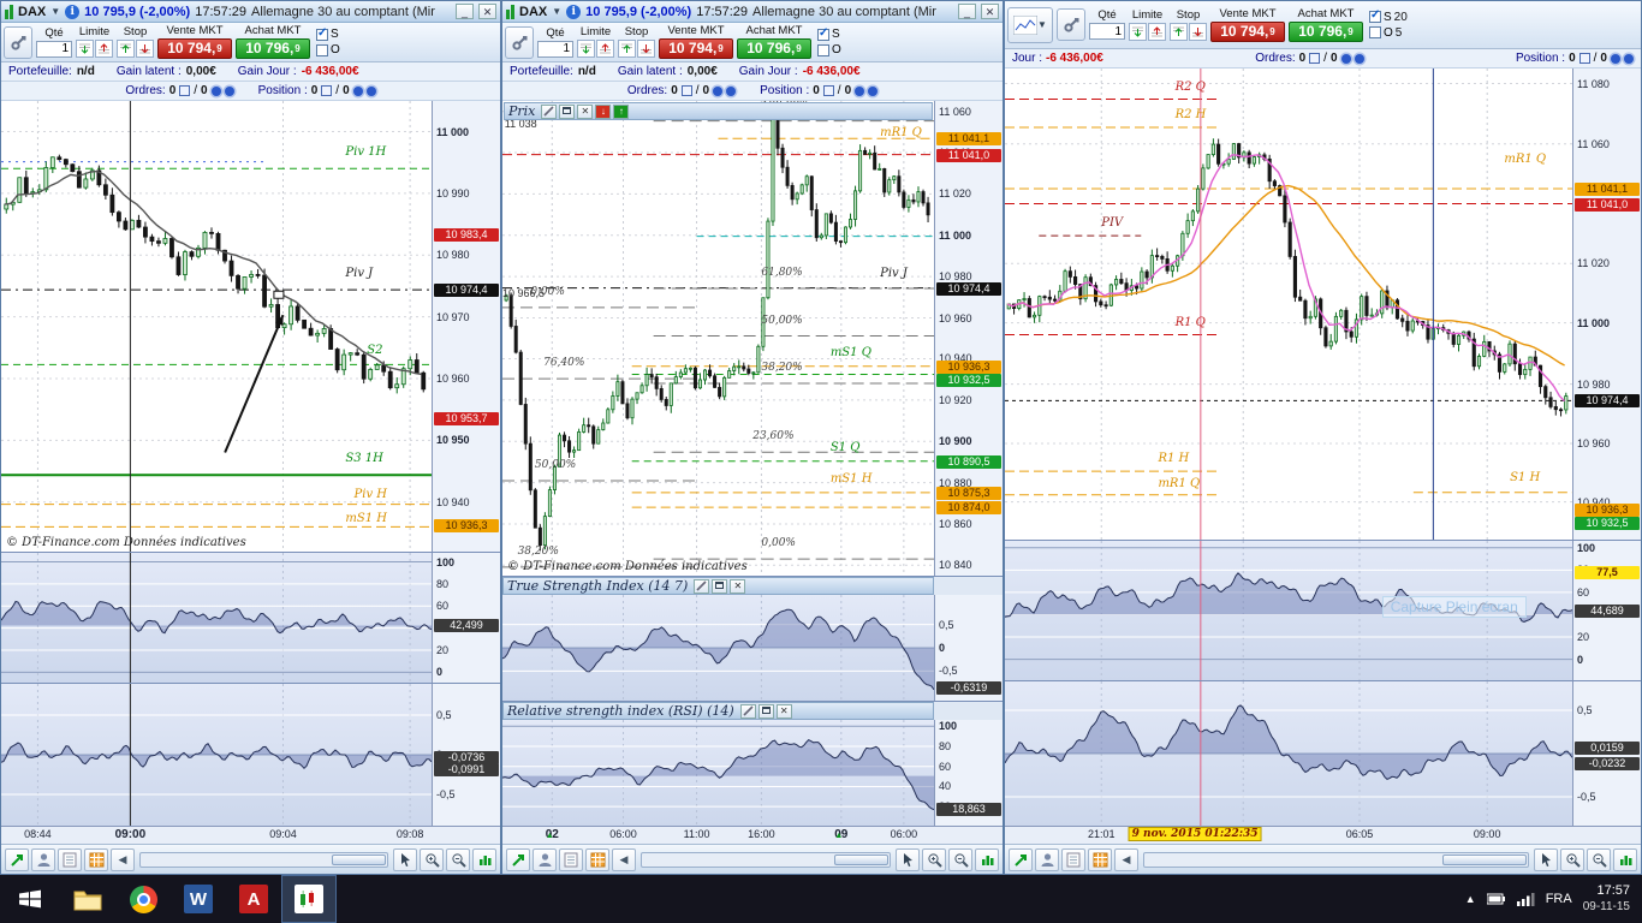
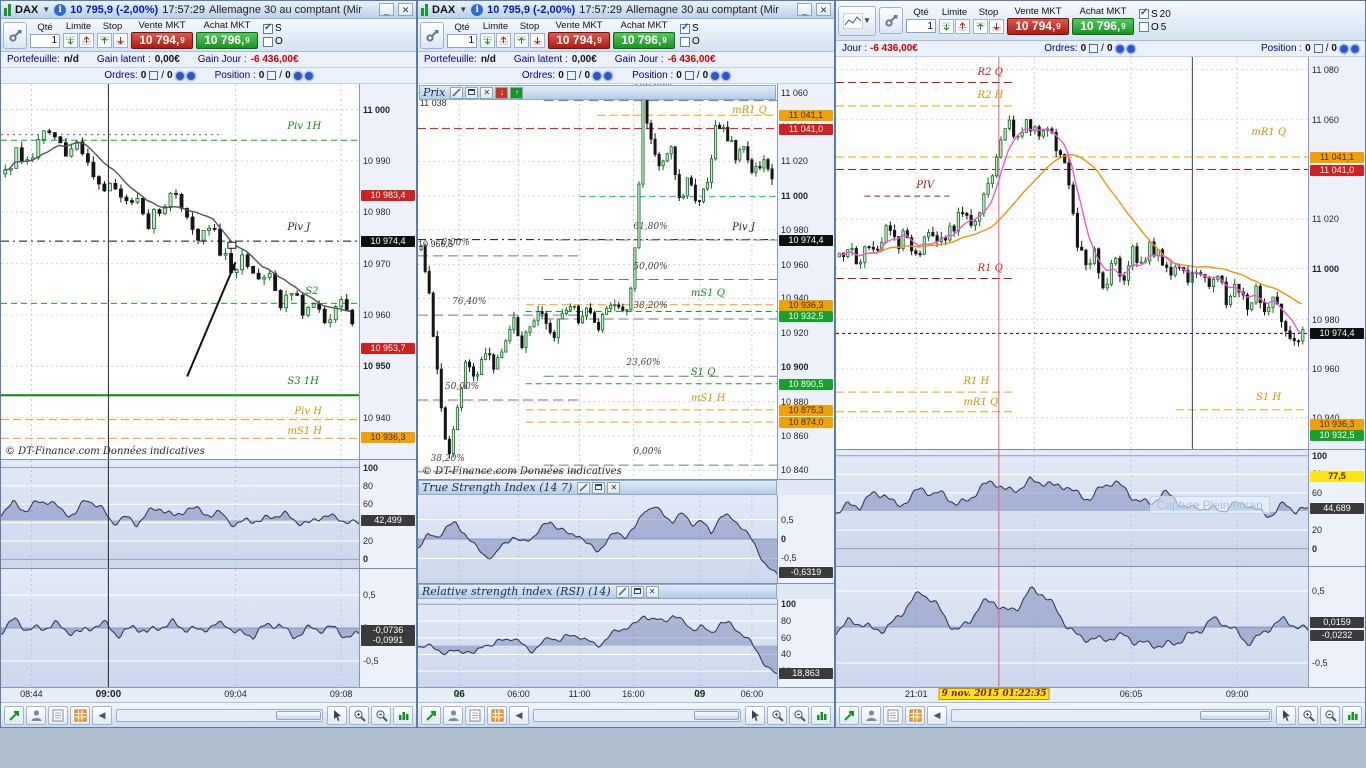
  DAX
  ▼
  i
  10 795,9 (-2,00%)
  17:57:29
  Allemagne 30 au comptant (Mir
  _
  ✕
  Qté
  1
  Limite
  Stop
  Vente MKT
  10 794,
  9
  Achat MKT
  10 796,
  9
  S
  O
  Portefeuille:
  n/d
  Gain latent :
  0,00€
  Gain Jour :
  -6 436,00€
  Ordres:
  0
  /
  0
  Position :
  0
  /
  0
  Piv 1H
  Piv J
  S2
  S3 1H
  Piv H
  mS1 H
  11 000
  10 990
  10 980
  10 970
  10 960
  10 950
  10 940
  10 983,4
  10 974,4
  10 953,7
  10 936,3
  © DT-Finance.com Données indicatives
  100
  80
  60
  20
  0
  42,499
  0,5
  -0,5
  -0,0736
  -0,0991
  08:44
  09:00
  09:04
  09:08
  ◀
  DAX
  ▼
  i
  10 795,9 (-2,00%)
  17:57:29
  Allemagne 30 au comptant (Mir
  _
  ✕
  Qté
  1
  Limite
  Stop
  Vente MKT
  10 794,
  9
  Achat MKT
  10 796,
  9
  S
  O
  Portefeuille:
  n/d
  Gain latent :
  0,00€
  Gain Jour :
  -6 436,00€
  Ordres:
  0
  /
  0
  Position :
  0
  /
  0
  Prix
  ✕
  ↓
  ↑
  mR1 Q
  Piv J
  mS1 Q
  S1 Q
  mS1 H
  61,80%
  50,00%
  38,20%
  23,60%
  0,00%
  0,00%
  76,40%
  50,00%
  38,20%
  11 038
  10 966,5
  11 060
  11 020
  11 000
  10 980
  10 960
  10 940
  10 920
  10 900
  10 880
  10 860
  10 840
  11 041,1
  11 041,0
  10 974,4
  10 936,3
  10 932,5
  10 890,5
  10 875,3
  10 874,0
  © DT-Finance.com Données indicatives
  True Strength Index (14 7)
  ✕
  0,5
  0
  -0,5
  -0,6319
  Relative strength index (RSI) (14)
  ✕
  100
  80
  60
  40
  18,863
- 02
+ 06
  06:00
  11:00
  16:00
  09
  06:00
  ◀
  ▼
  Qté
  1
  Limite
  Stop
  Vente MKT
  10 794,
  9
  Achat MKT
  10 796,
  9
  S
  20
  O
  5
  Jour :
  -6 436,00€
  Ordres:
  0
  /
  0
  Position :
  0
  /
  0
  R2 Q
  R2 H
  mR1 Q
  PIV
  R1 Q
  R1 H
  mR1 Q
  S1 H
  11 080
  11 060
  11 020
  11 000
  10 980
  10 960
  10 940
  11 041,1
  11 041,0
  10 974,4
  10 936,3
  10 932,5
  100
  60
  20
  0
  77,5
  44,689
  Capture Plein écran
  0,5
  -0,5
  0,0159
  -0,0232
  21:01
  06:05
  09:00
  9 nov. 2015 01:22:35
  ◀
- W
- A
- ▲
- FRA
- 17:57
- 09-11-15
